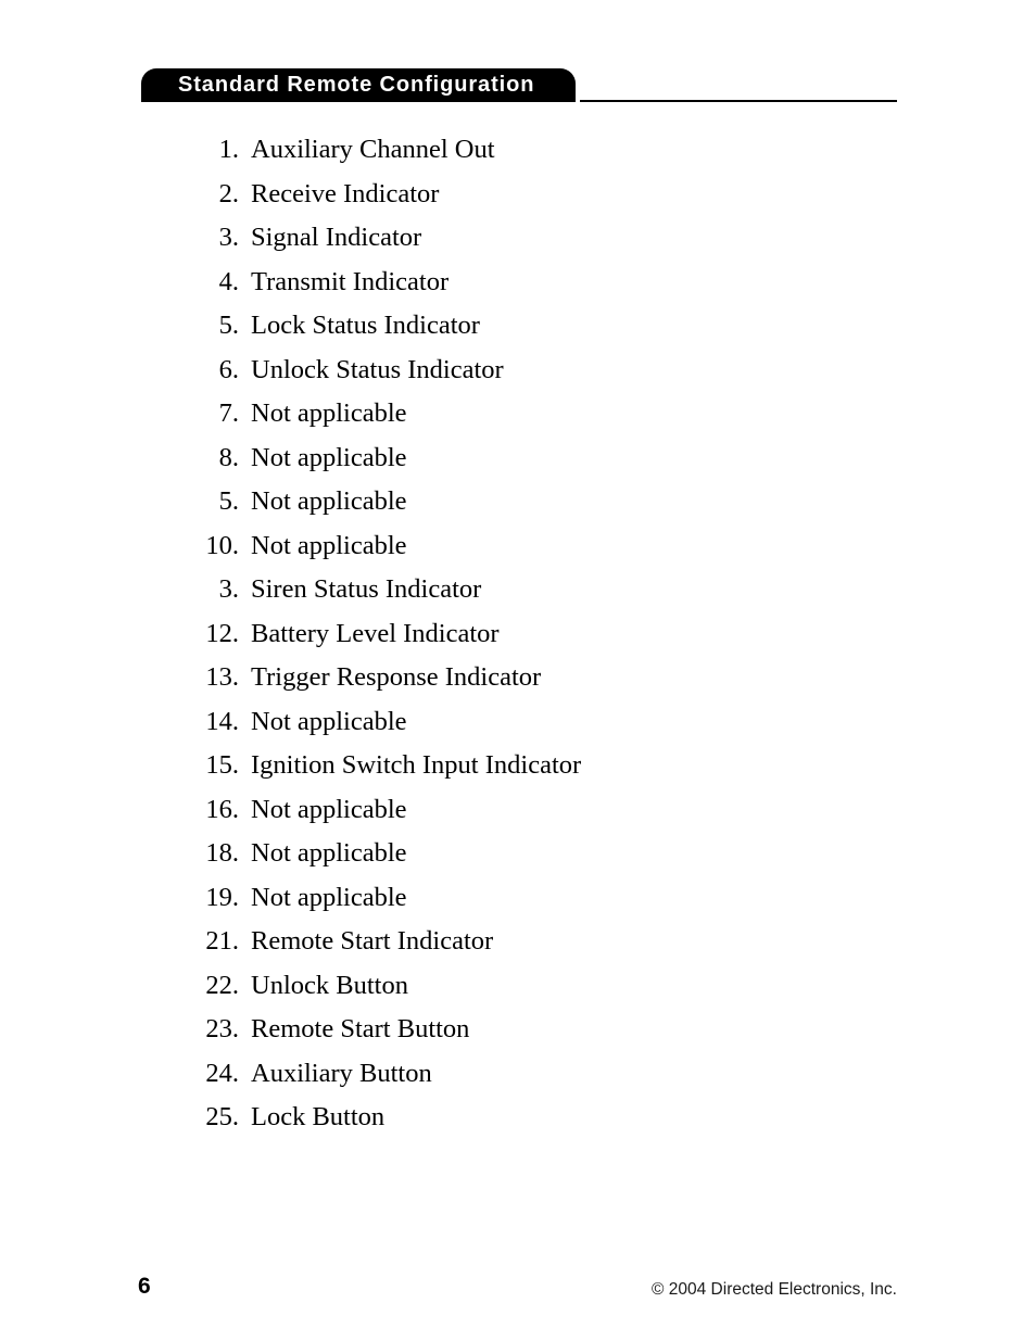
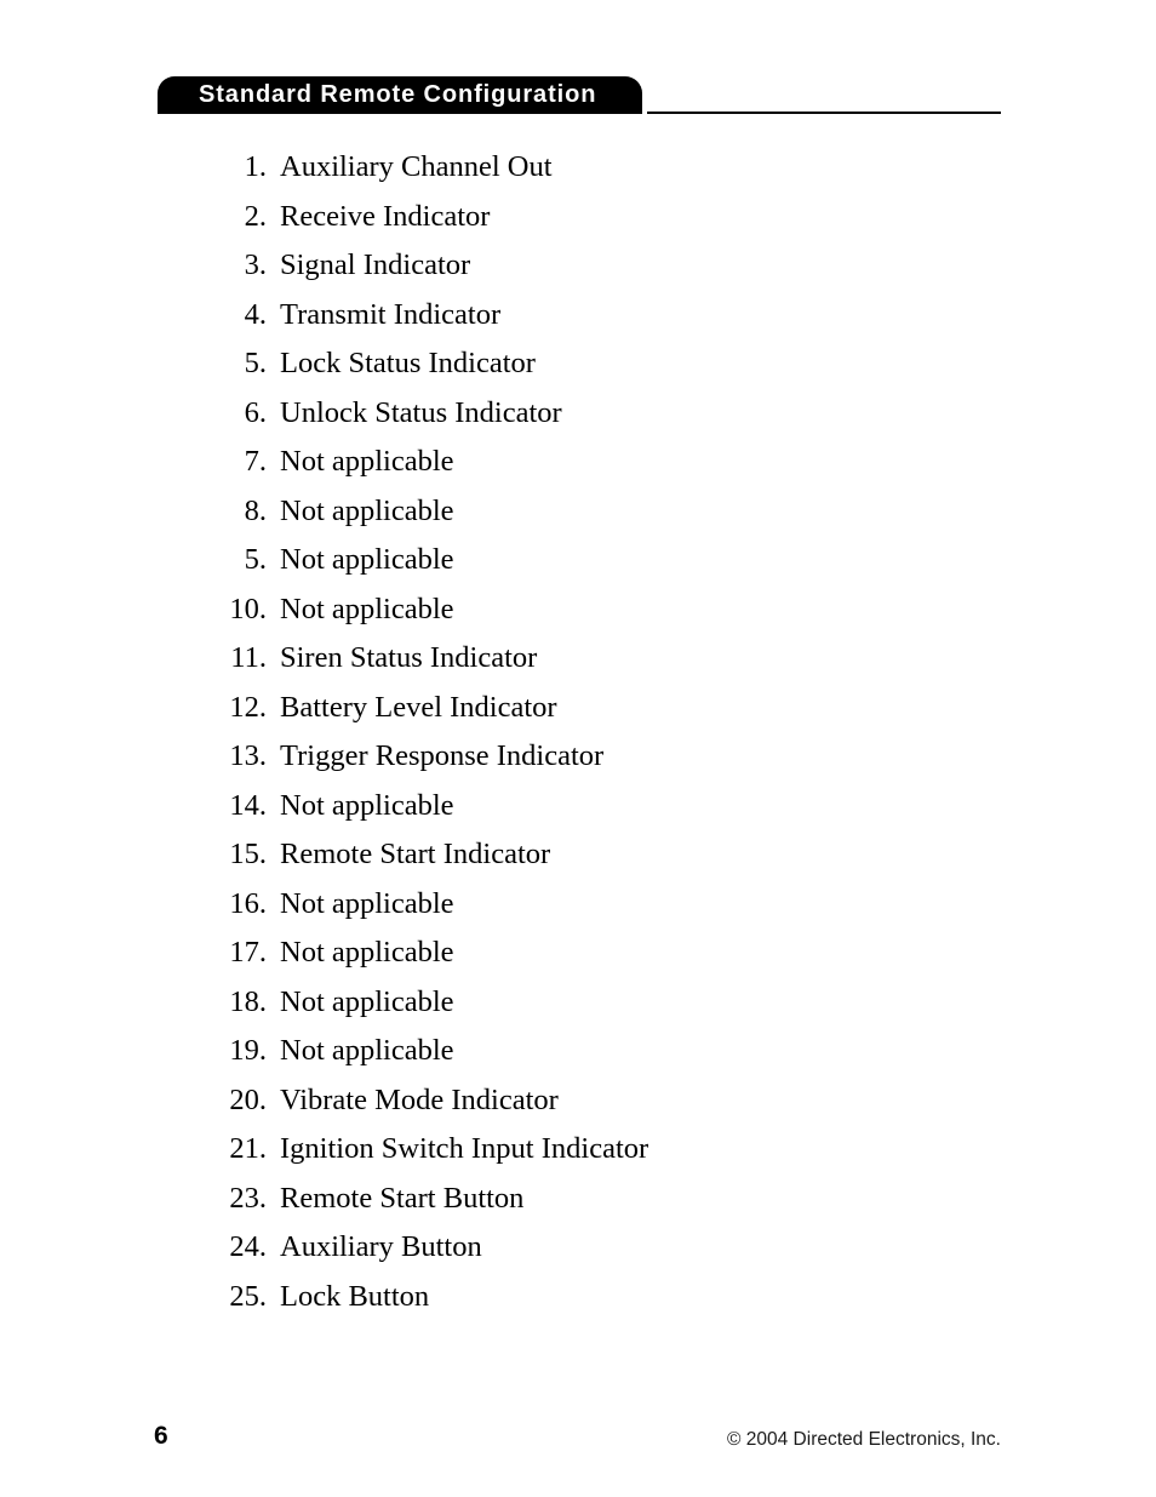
  Standard Remote Configuration
  1. Auxiliary Channel Out
  2. Receive Indicator
  3. Signal Indicator
  4. Transmit Indicator
  5. Lock Status Indicator
  6. Unlock Status Indicator
  7. Not applicable
  8. Not applicable
  5. Not applicable
  10. Not applicable
- 3. Siren Status Indicator
+ 11. Siren Status Indicator
  12. Battery Level Indicator
  13. Trigger Response Indicator
  14. Not applicable
- 15. Ignition Switch Input Indicator
+ 15. Remote Start Indicator
  16. Not applicable
+ 17. Not applicable
  18. Not applicable
  19. Not applicable
+ 20. Vibrate Mode Indicator
- 21. Remote Start Indicator
+ 21. Ignition Switch Input Indicator
- 22. Unlock Button
  23. Remote Start Button
  24. Auxiliary Button
  25. Lock Button
  6
  © 2004 Directed Electronics, Inc.
